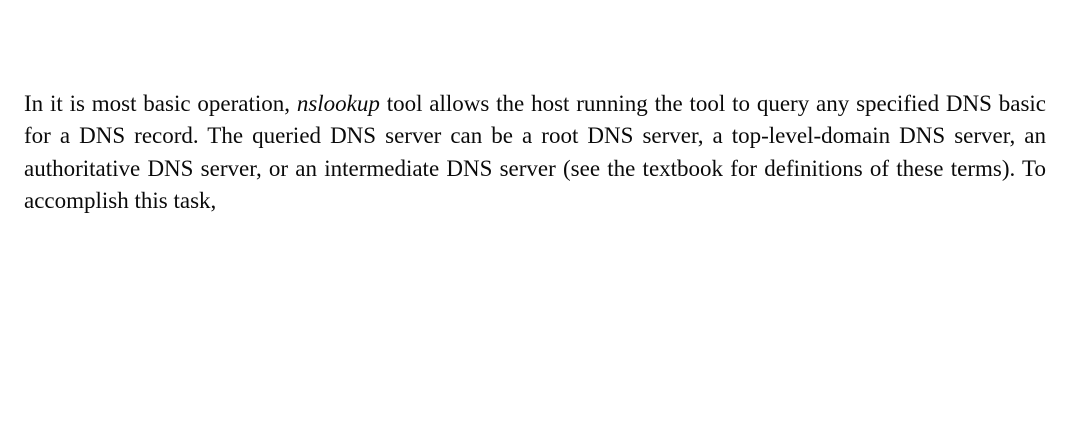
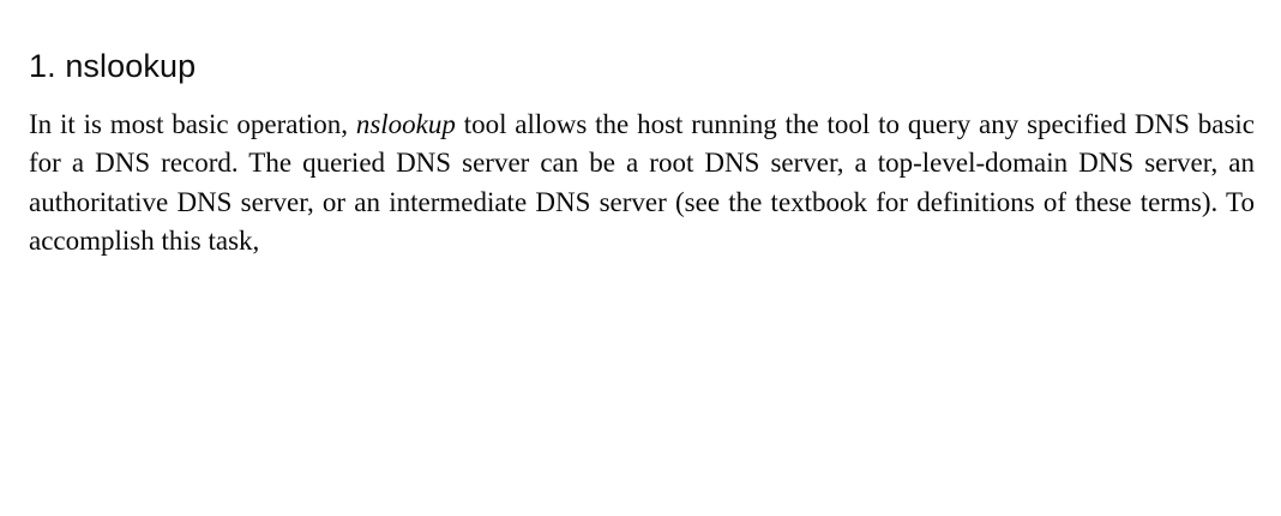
+ 1. nslookup
  In it is most basic operation, nslookup tool allows the host running the tool to query any specified DNS basic for a DNS record. The queried DNS server can be a root DNS server, a top-level-domain DNS server, an authoritative DNS server, or an intermediate DNS server (see the textbook for definitions of these terms). To accomplish this task,
